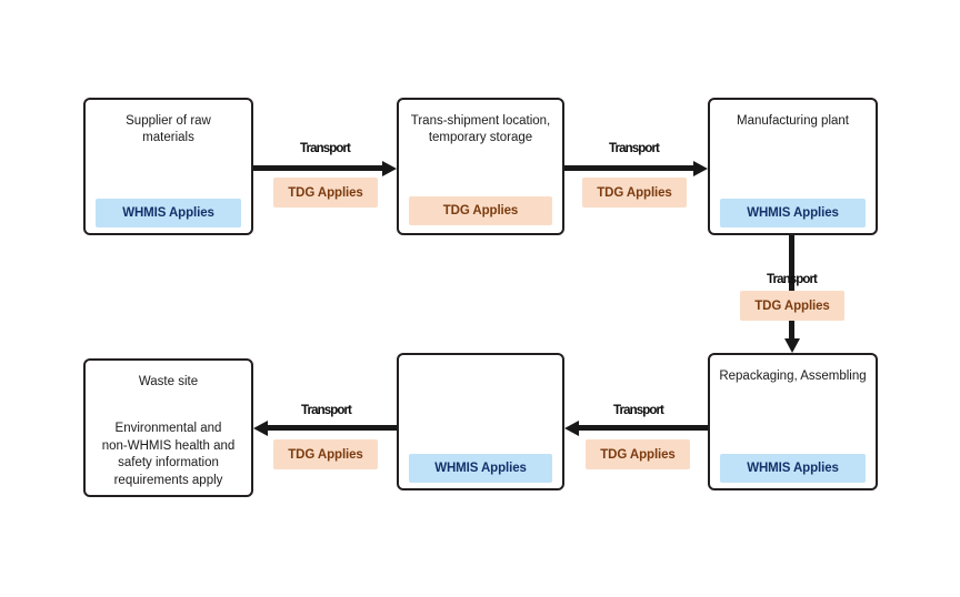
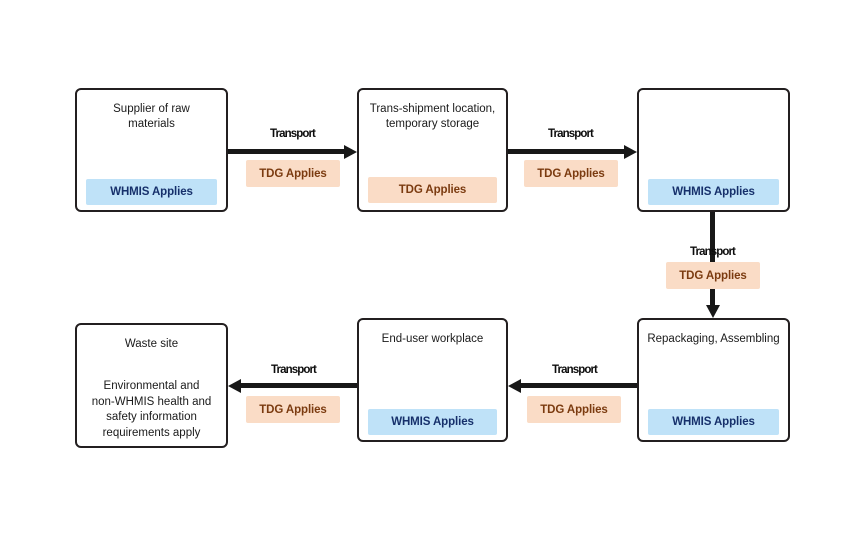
  Supplier of raw
  materials
  WHMIS Applies
  Trans-shipment location,
  temporary storage
  TDG Applies
- Manufacturing plant
  WHMIS Applies
  Waste site
  Environmental and
  non-WHMIS health and
  safety information
  requirements apply
+ End-user workplace
  WHMIS Applies
  Repackaging, Assembling
  WHMIS Applies
  Transport
  TDG Applies
  Transport
  TDG Applies
  Transport
  TDG Applies
  Transport
  TDG Applies
  Transport
  TDG Applies
